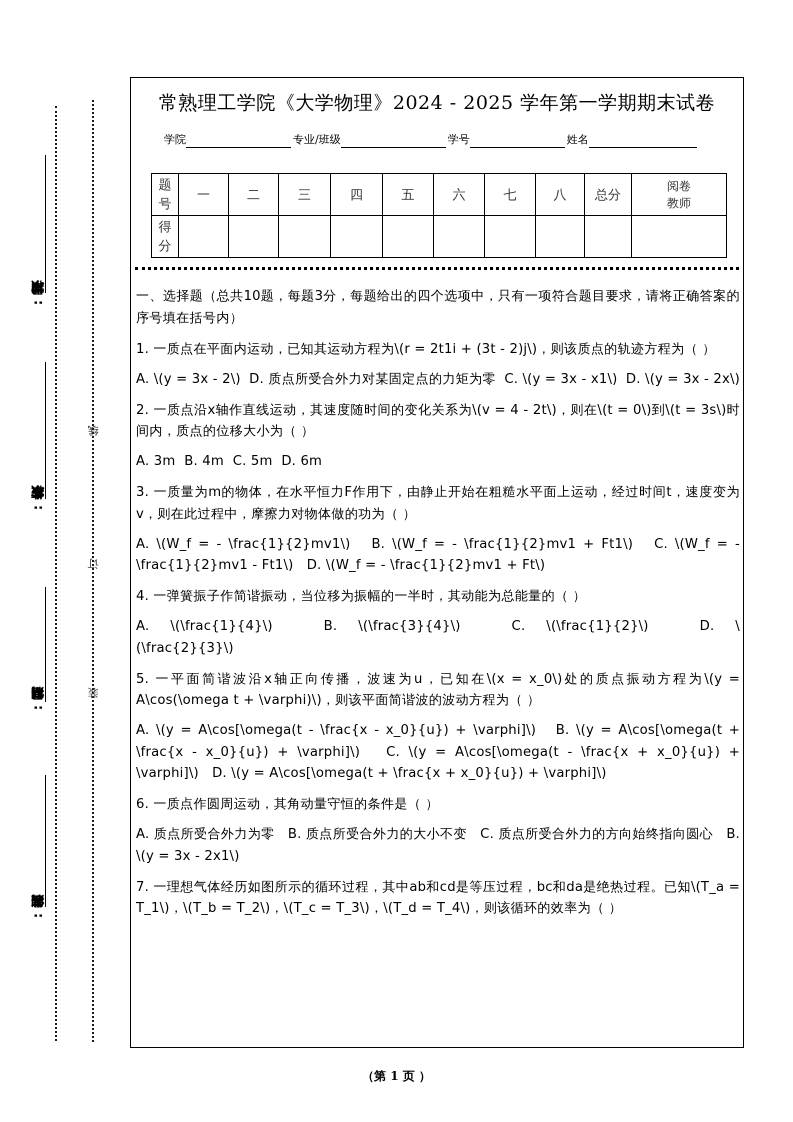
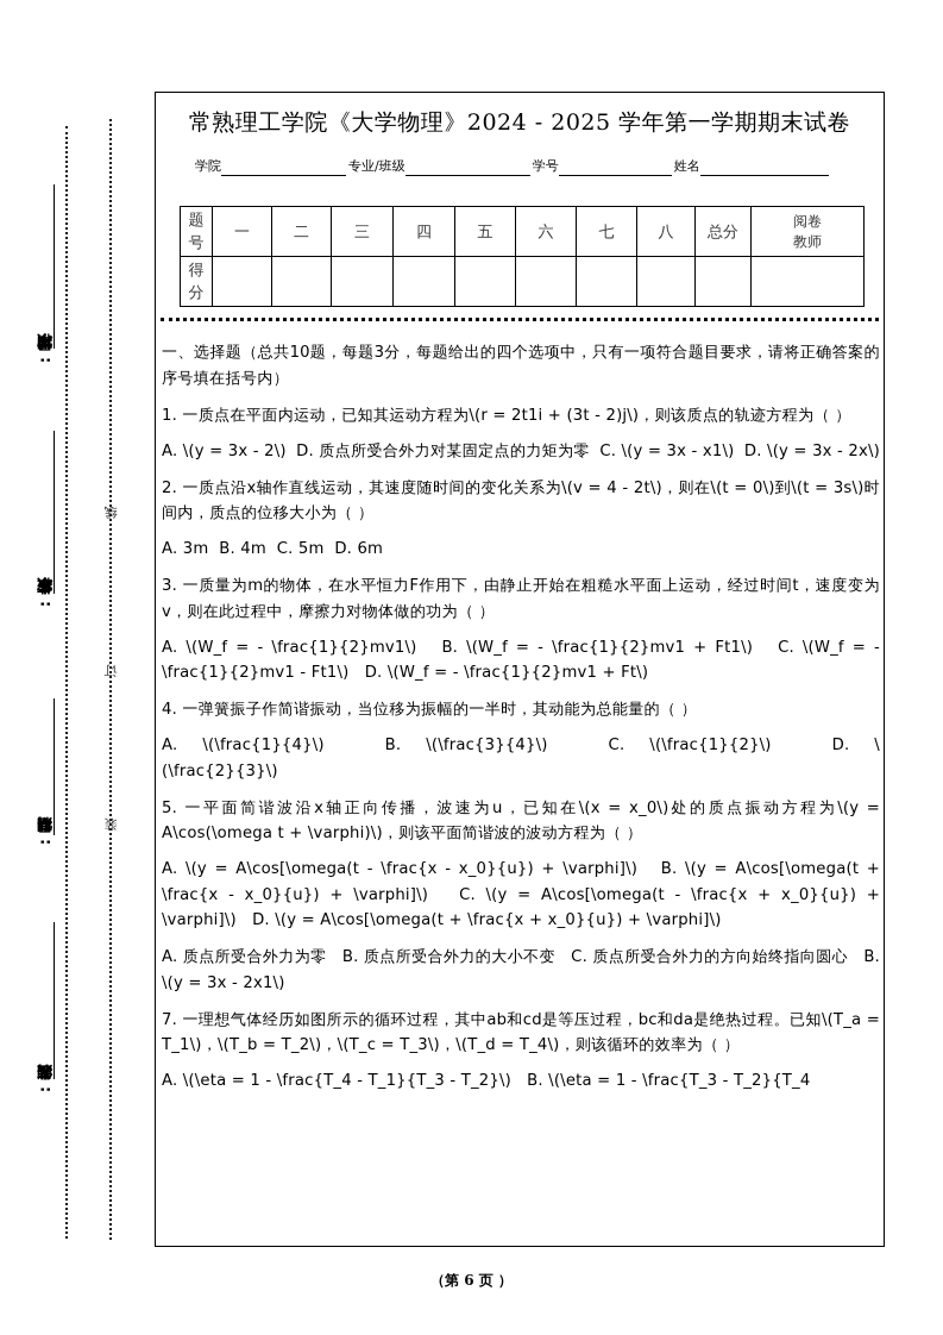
  常熟理工学院《大学物理》2024 - 2025 学年第一学期期末试卷
  学院
  专业/班级
  学号
  姓名
  题 号	一	二	三	四	五	六	七	八	总分	阅卷 教师
  得 分
  一、选择题（总共10题，每题3分，每题给出的四个选项中，只有一项符合题目要求，请将正确答案的序号填在括号内）
  1. 一质点在平面内运动，已知其运动方程为\(r = 2t1i + (3t - 2)j\)，则该质点的轨迹方程为（ ）
  A. \(y = 3x - 2\)
  D. 质点所受合外力对某固定点的力矩为零
  C. \(y = 3x - x1\)
  D. \(y = 3x - 2x\)
  2. 一质点沿x轴作直线运动，其速度随时间的变化关系为\(v = 4 - 2t\)，则在\(t = 0\)到\(t = 3s\)时间内，质点的位移大小为（ ）
  A. 3m B. 4m C. 5m D. 6m
  3. 一质量为m的物体，在水平恒力F作用下，由静止开始在粗糙水平面上运动，经过时间t，速度变为v，则在此过程中，摩擦力对物体做的功为（ ）
  A. \(W_f = - \frac{1}{2}mv1\) B. \(W_f = - \frac{1}{2}mv1 + Ft1\) C. \(W_f = - \frac{1}{2}mv1 - Ft1\) D. \(W_f = - \frac{1}{2}mv1 + Ft\)
  4. 一弹簧振子作简谐振动，当位移为振幅的一半时，其动能为总能量的（ ）
  A. \(\frac{1}{4}\) B. \(\frac{3}{4}\) C. \(\frac{1}{2}\) D. \(\frac{2}{3}\)
  5. 一平面简谐波沿x轴正向传播，波速为u，已知在\(x = x_0\)处的质点振动方程为\(y = A\cos(\omega t + \varphi)\)，则该平面简谐波的波动方程为（ ）
  A. \(y = A\cos[\omega(t - \frac{x - x_0}{u}) + \varphi]\) B. \(y = A\cos[\omega(t + \frac{x - x_0}{u}) + \varphi]\) C. \(y = A\cos[\omega(t - \frac{x + x_0}{u}) + \varphi]\) D. \(y = A\cos[\omega(t + \frac{x + x_0}{u}) + \varphi]\)
- 6. 一质点作圆周运动，其角动量守恒的条件是（ ）
  A. 质点所受合外力为零 B. 质点所受合外力的大小不变 C. 质点所受合外力的方向始终指向圆心 B. \(y = 3x - 2x1\)
  7. 一理想气体经历如图所示的循环过程，其中ab和cd是等压过程，bc和da是绝热过程。已知\(T_a = T_1\)，\(T_b = T_2\)，\(T_c = T_3\)，\(T_d = T_4\)，则该循环的效率为（ ）
+ A. \(\eta = 1 - \frac{T_4 - T_1}{T_3 - T_2}\) B. \(\eta = 1 - \frac{T_3 - T_2}{T_4
- （第 1 页 ）
+ （第 6 页 ）
